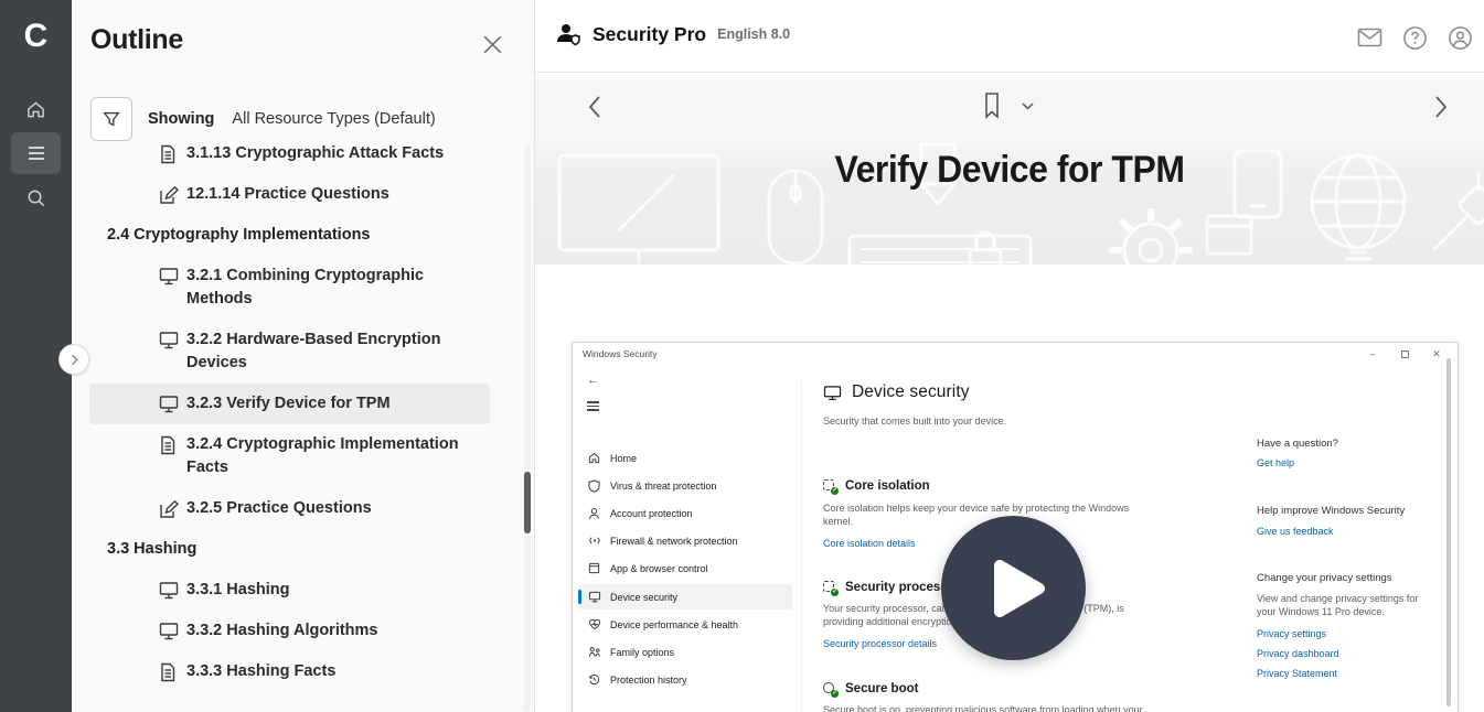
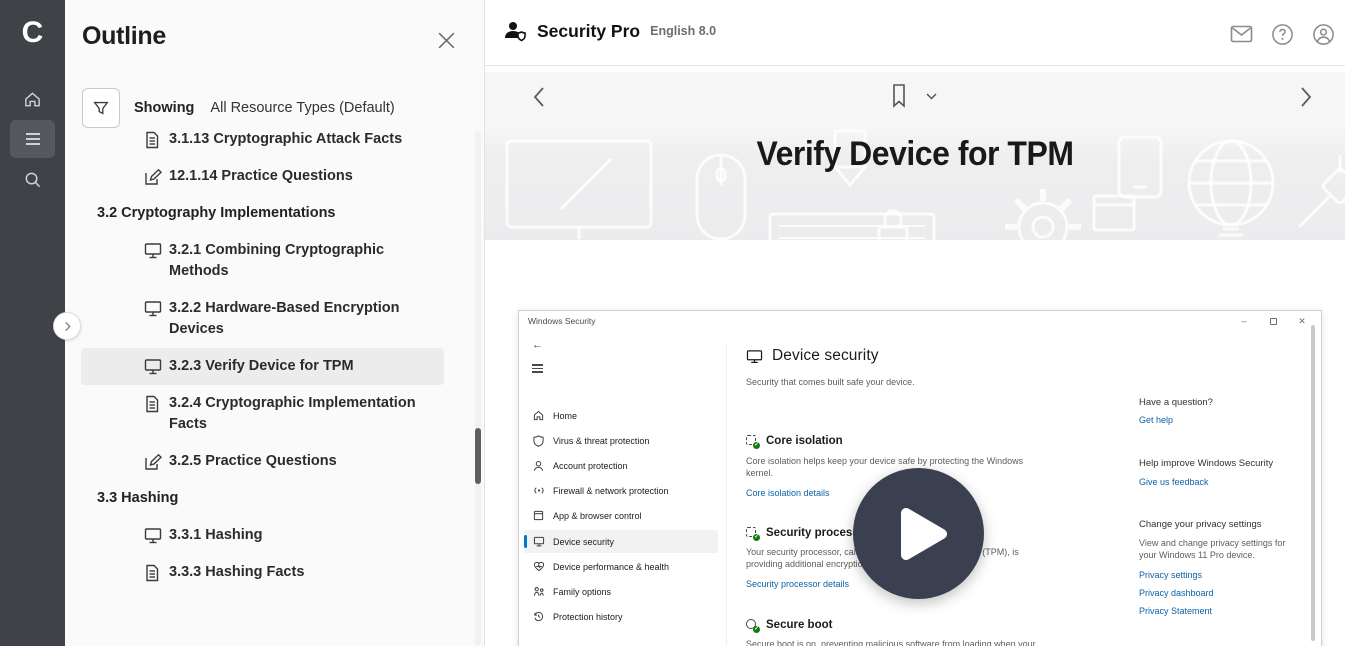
  C
  Outline
  Showing
  All Resource Types (Default)
  3.1.13 Cryptographic Attack Facts
  12.1.14 Practice Questions
- 2.4 Cryptography Implementations
+ 3.2 Cryptography Implementations
  3.2.1 Combining Cryptographic Methods
  3.2.2 Hardware-Based Encryption Devices
  3.2.3 Verify Device for TPM
  3.2.4 Cryptographic Implementation Facts
  3.2.5 Practice Questions
  3.3 Hashing
  3.3.1 Hashing
- 3.3.2 Hashing Algorithms
  3.3.3 Hashing Facts
  Security Pro
  English 8.0
  Verify Device for TPM
  Windows Security
  –
  ✕
  ←
  Home
  Virus & threat protection
  Account protection
  Firewall & network protection
  App & browser control
  Device security
  Device performance & health
  Family options
  Protection history
  Device security
- Security that comes built into your device.
+ Security that comes built safe your device.
  Core isolation
  Core isolation helps keep your device safe by protecting the Windows kernel.
  Core isolation details
  Security proces
  Security processor details
  Secure boot
  Secure boot is on, preventing malicious software from loading when your
  Have a question?
  Get help
  Help improve Windows Security
  Give us feedback
  Change your privacy settings
  View and change privacy settings for your Windows 11 Pro device.
  Privacy settings
  Privacy dashboard
  Privacy Statement
